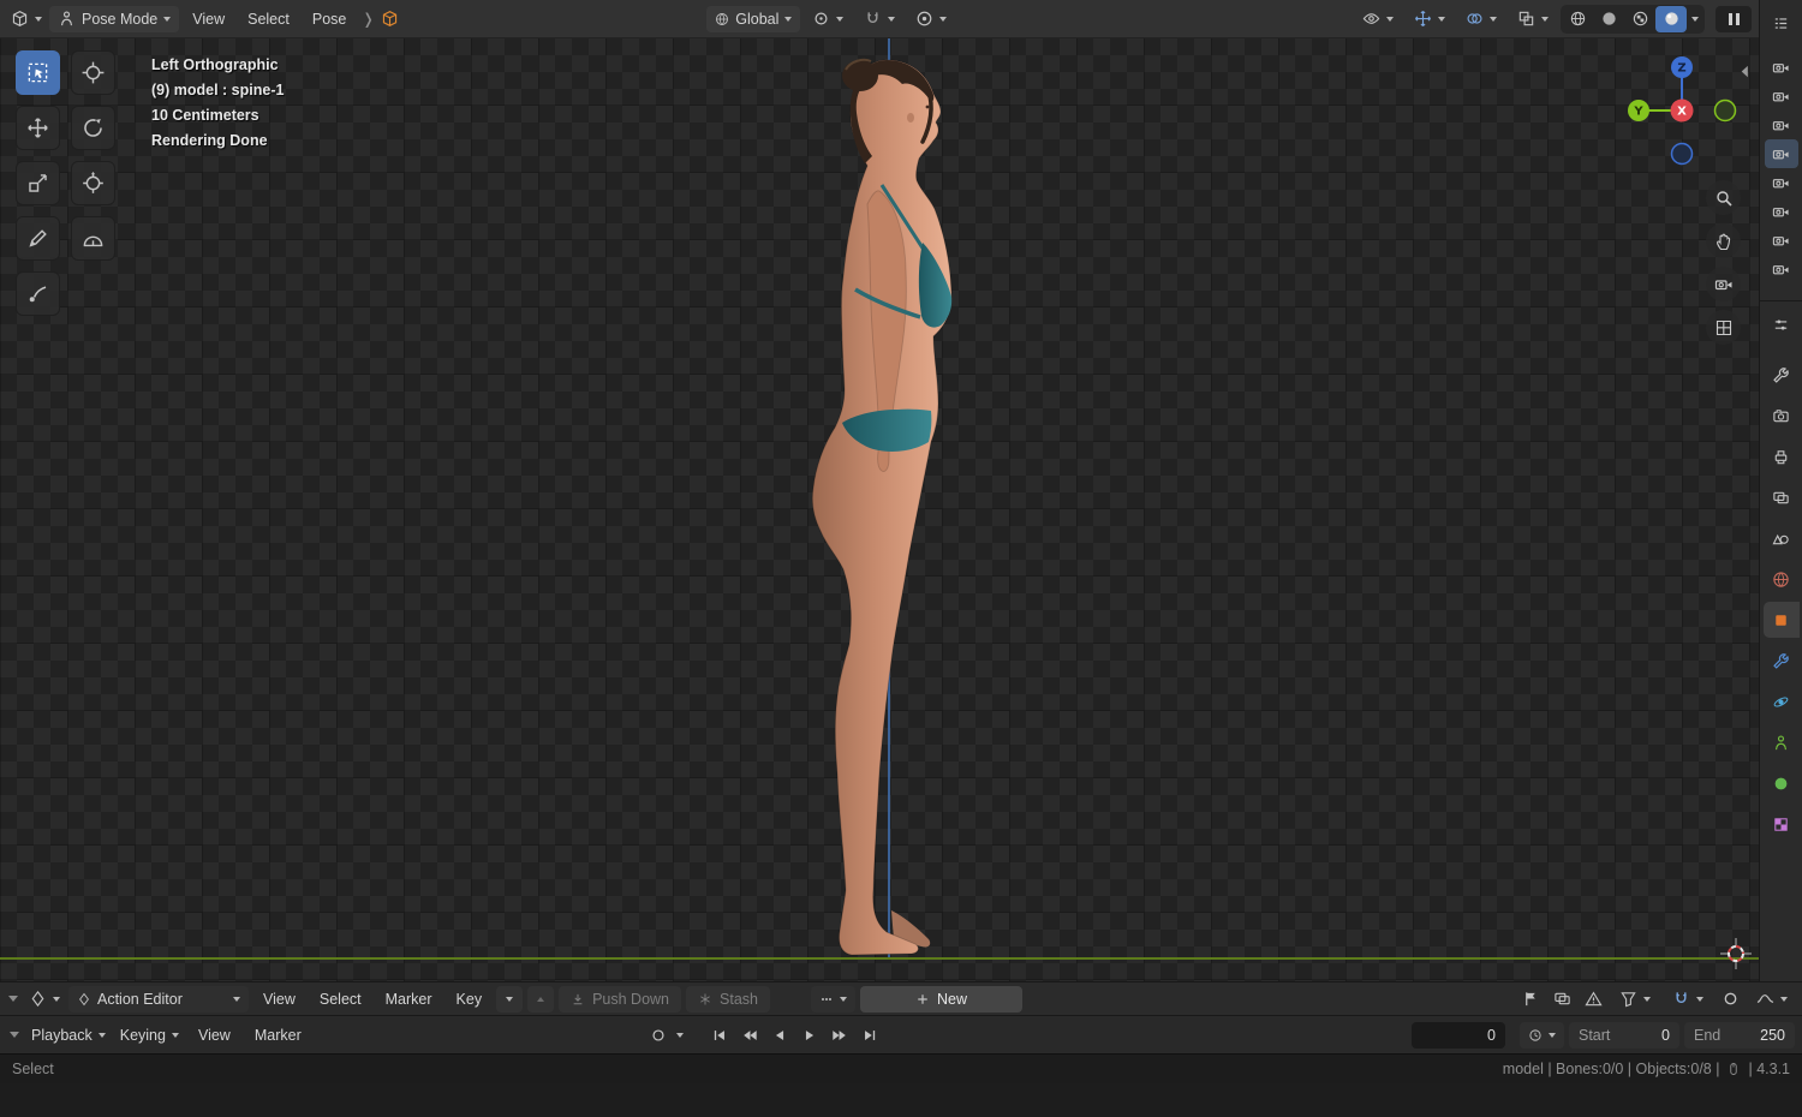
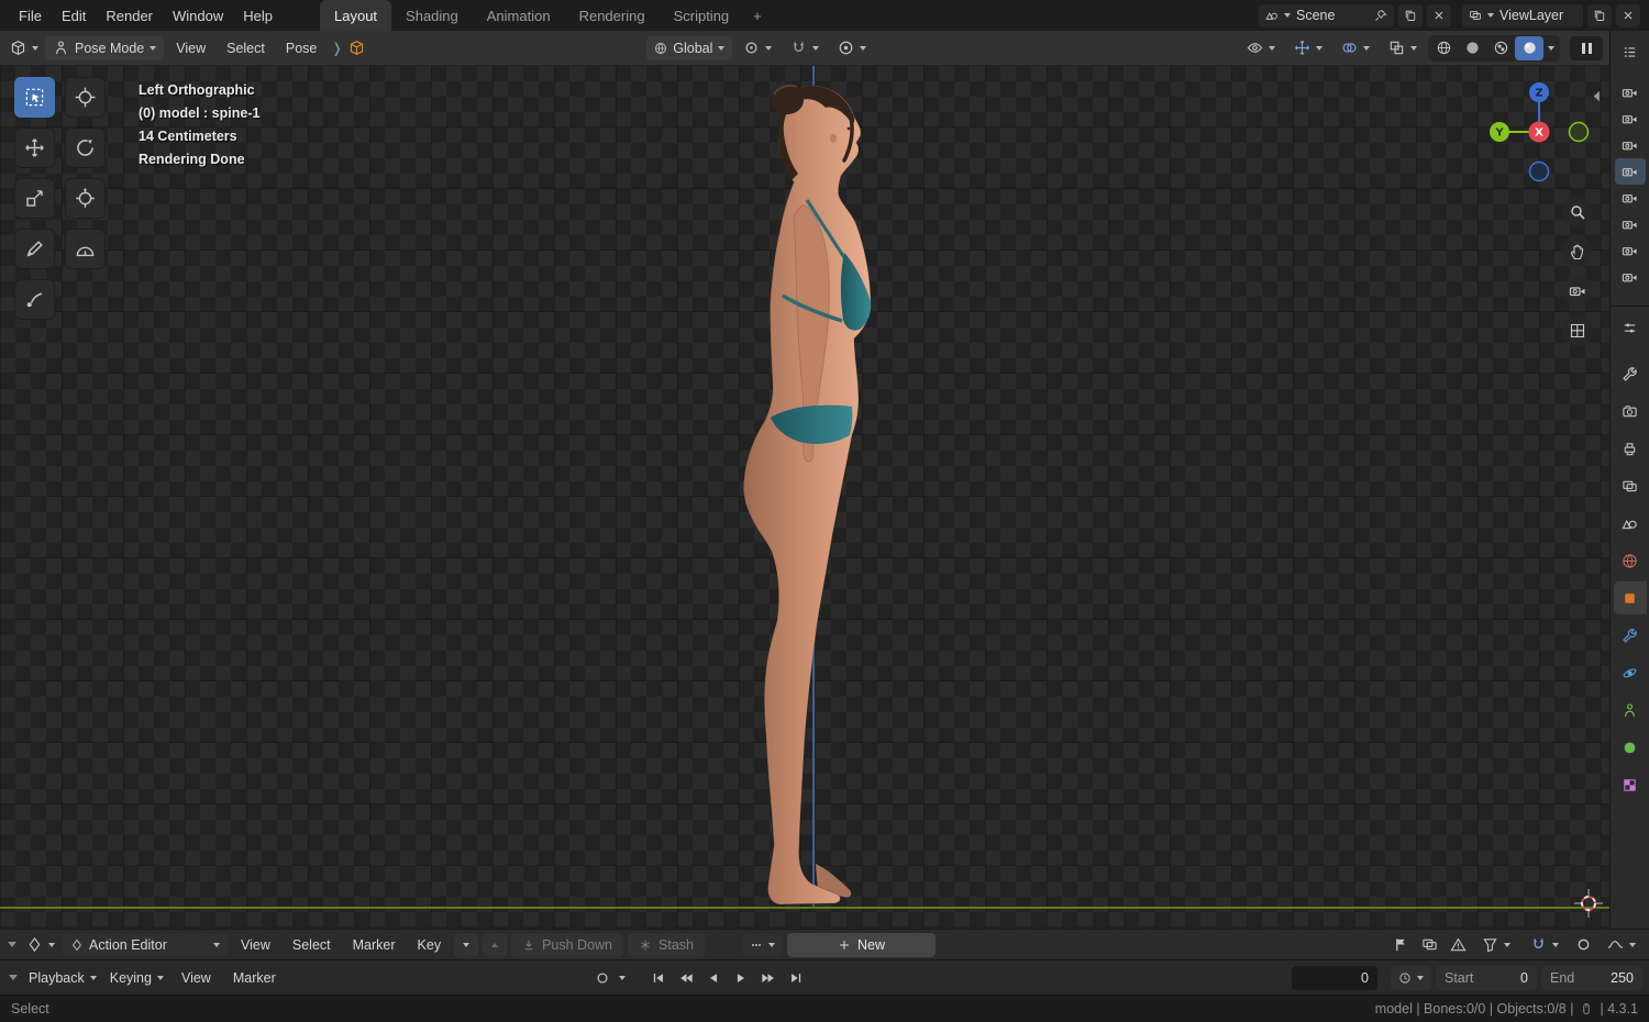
+ File
+ Edit
+ Render
+ Window
+ Help
+ Layout
+ Shading
+ Animation
+ Rendering
+ Scripting
+ +
+ Scene
+ ViewLayer
  Pose Mode
  View
  Select
  Pose
  ❭
  Global
  Left Orthographic
- (9) model : spine-1
+ (0) model : spine-1
- 10 Centimeters
+ 14 Centimeters
  Rendering Done
  Z
  Y
  X
  Action Editor
  View
  Select
  Marker
  Key
  Push Down
  Stash
  New
  Playback
  Keying
  View
  Marker
  0
  Start
  0
  End
  250
  Select
  model | Bones:0/0 | Objects:0/8 |
  | 4.3.1
